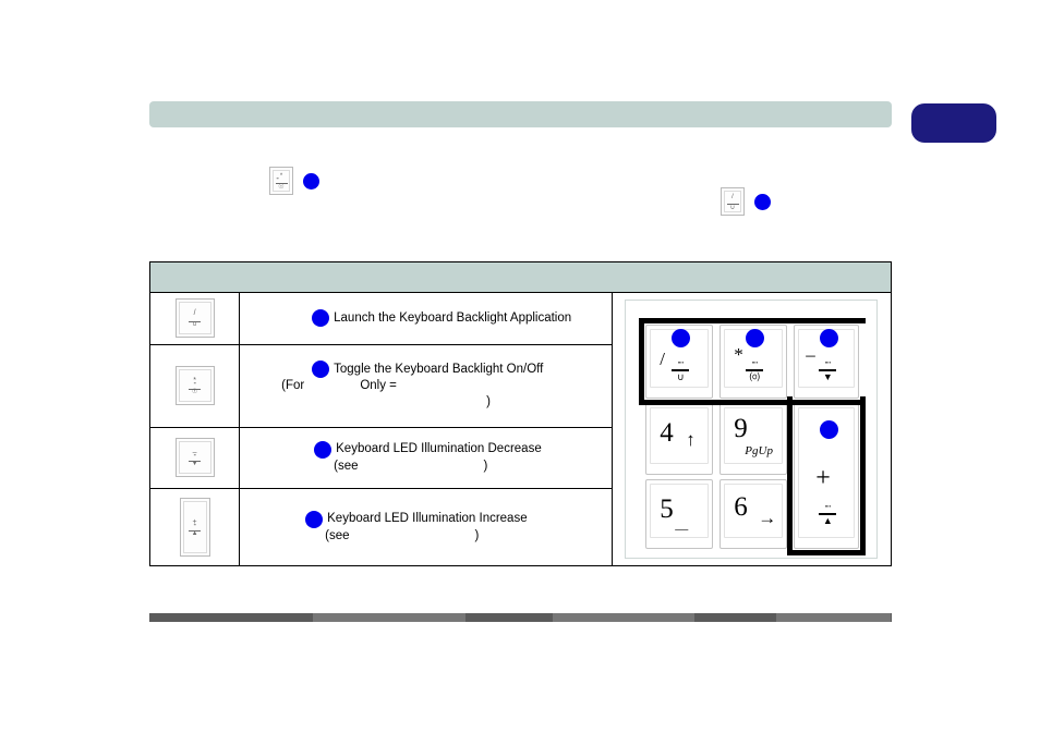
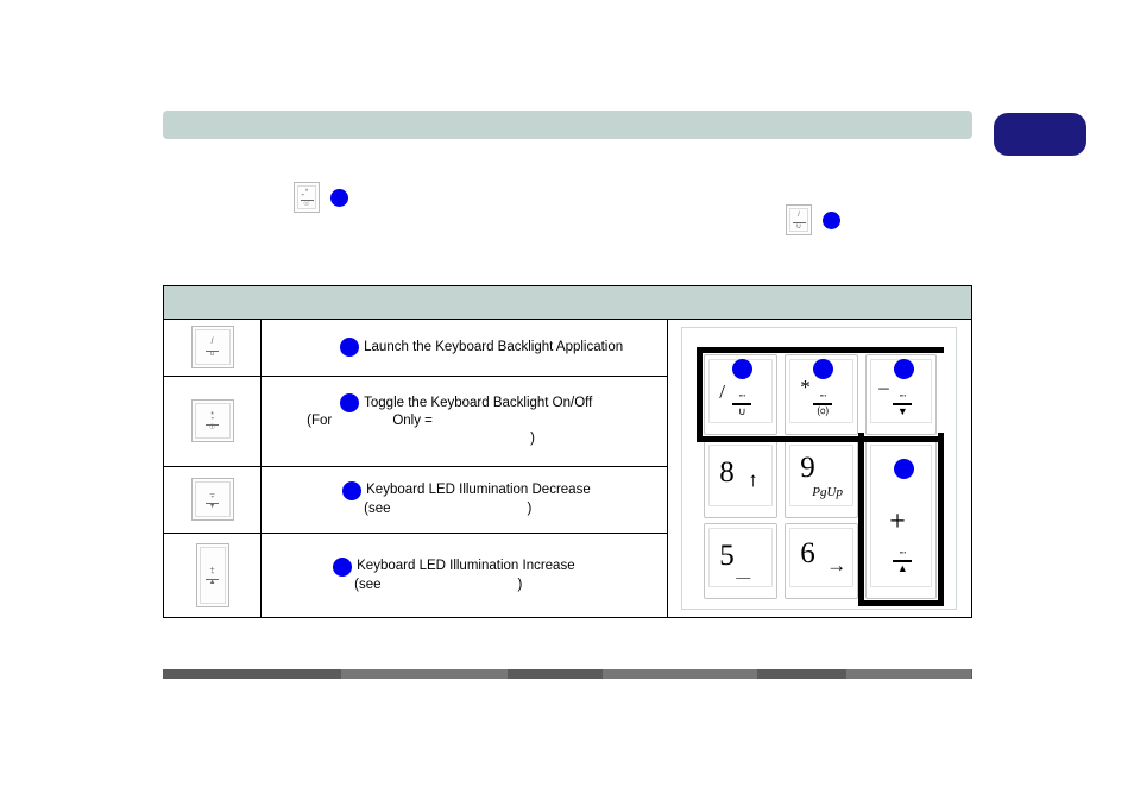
- 	Launch the Keyboard Backlight Application	/ ∪ * ⒪ – ▼ 4 ↑ 9 PgUp + ▲ 5 — 6 →
+ 	Launch the Keyboard Backlight Application	/ ∪ * ⒪ – ▼ 8 ↑ 9 PgUp + ▲ 5 — 6 →
  	Toggle the Keyboard Backlight On/Off (For Only = )
  	Keyboard LED Illumination Decrease (see )
  	Keyboard LED Illumination Increase (see )
